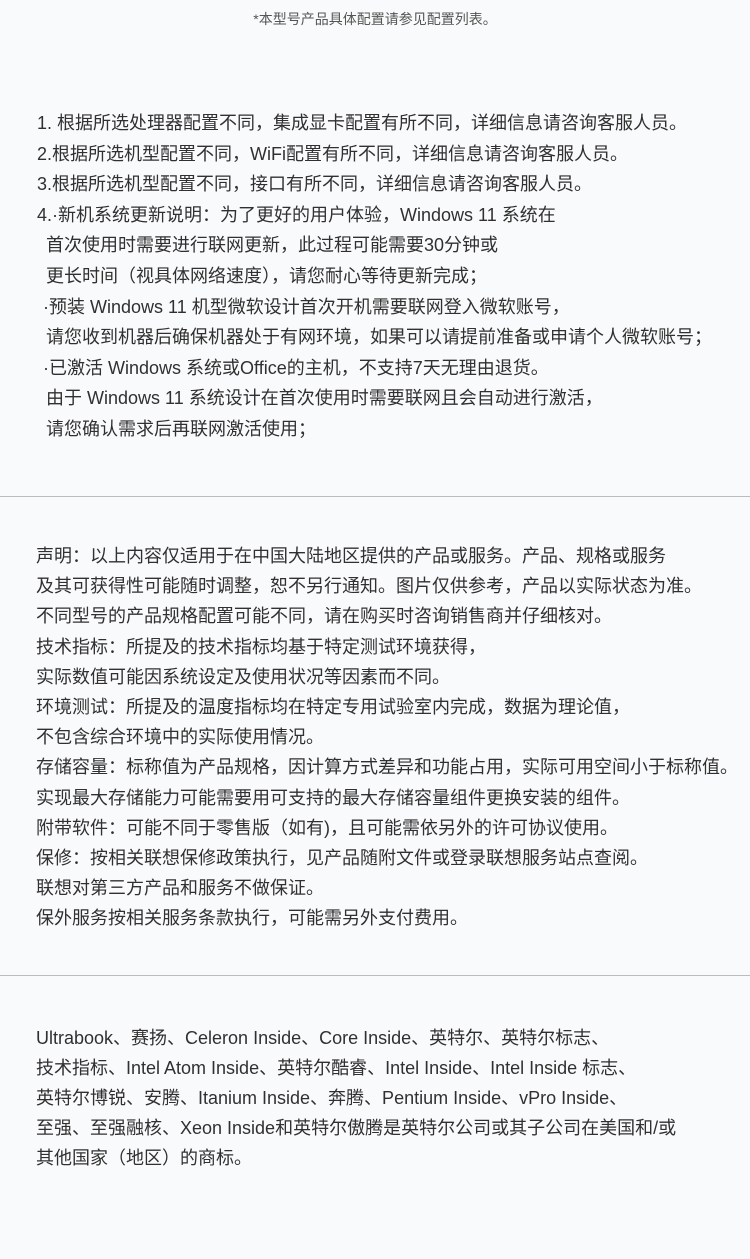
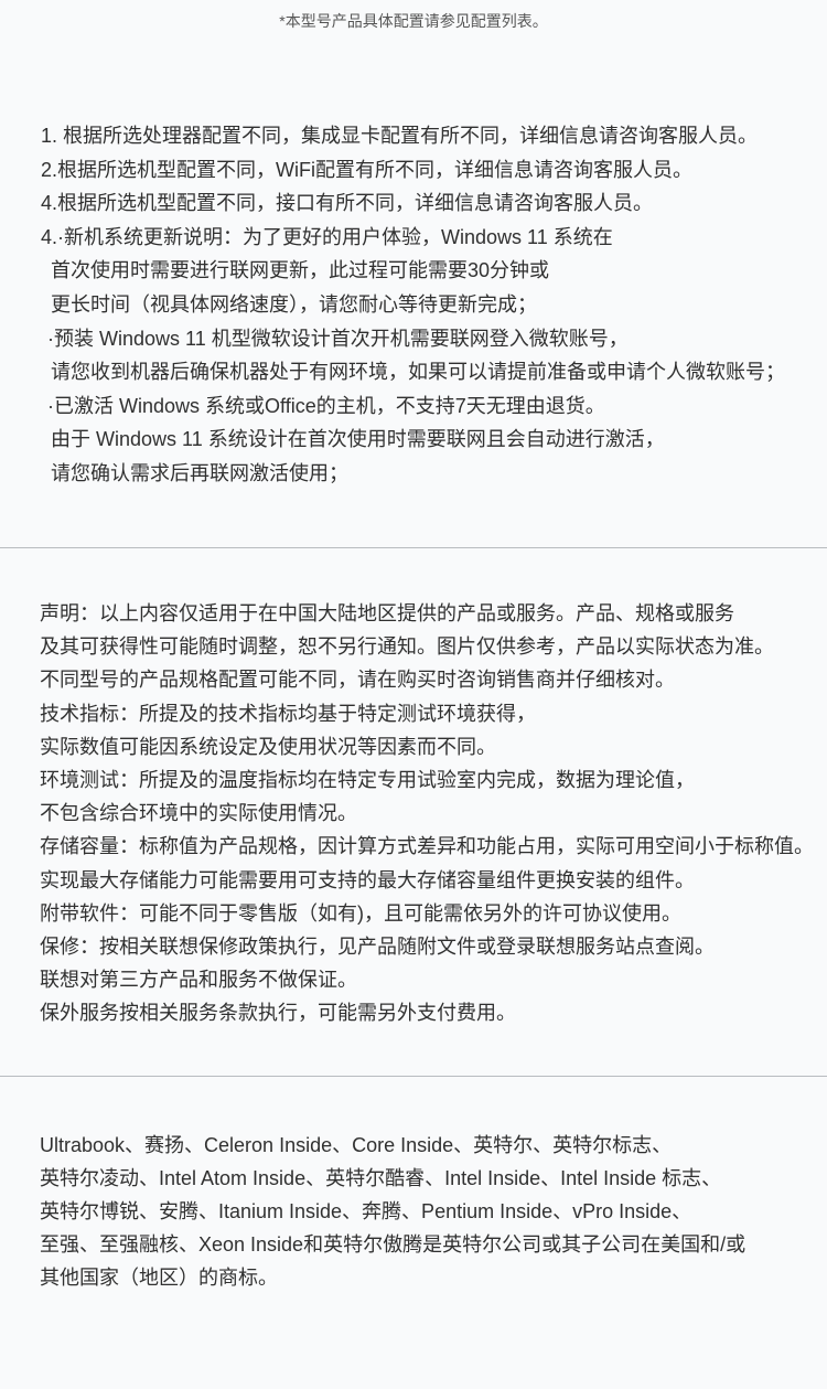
  *本型号产品具体配置请参见配置列表。
  1. 根据所选处理器配置不同，集成显卡配置有所不同，详细信息请咨询客服人员。
  2.根据所选机型配置不同，WiFi配置有所不同，详细信息请咨询客服人员。
- 3.根据所选机型配置不同，接口有所不同，详细信息请咨询客服人员。
+ 4.根据所选机型配置不同，接口有所不同，详细信息请咨询客服人员。
  4.·新机系统更新说明：为了更好的用户体验，Windows 11 系统在
  首次使用时需要进行联网更新，此过程可能需要30分钟或
  更长时间（视具体网络速度），请您耐心等待更新完成；
  ·预装 Windows 11 机型微软设计首次开机需要联网登入微软账号，
  请您收到机器后确保机器处于有网环境，如果可以请提前准备或申请个人微软账号；
  ·已激活 Windows 系统或Office的主机，不支持7天无理由退货。
  由于 Windows 11 系统设计在首次使用时需要联网且会自动进行激活，
  请您确认需求后再联网激活使用；
  声明：以上内容仅适用于在中国大陆地区提供的产品或服务。产品、规格或服务
  及其可获得性可能随时调整，恕不另行通知。图片仅供参考，产品以实际状态为准。
  不同型号的产品规格配置可能不同，请在购买时咨询销售商并仔细核对。
  技术指标：所提及的技术指标均基于特定测试环境获得，
  实际数值可能因系统设定及使用状况等因素而不同。
  环境测试：所提及的温度指标均在特定专用试验室内完成，数据为理论值，
  不包含综合环境中的实际使用情况。
  存储容量：标称值为产品规格，因计算方式差异和功能占用，实际可用空间小于标称值。
  实现最大存储能力可能需要用可支持的最大存储容量组件更换安装的组件。
  附带软件：可能不同于零售版（如有)，且可能需依另外的许可协议使用。
  保修：按相关联想保修政策执行，见产品随附文件或登录联想服务站点查阅。
  联想对第三方产品和服务不做保证。
  保外服务按相关服务条款执行，可能需另外支付费用。
  Ultrabook、赛扬、Celeron Inside、Core Inside、英特尔、英特尔标志、
- 技术指标、Intel Atom Inside、英特尔酷睿、Intel Inside、Intel Inside 标志、
+ 英特尔凌动、Intel Atom Inside、英特尔酷睿、Intel Inside、Intel Inside 标志、
  英特尔博锐、安腾、Itanium Inside、奔腾、Pentium Inside、vPro Inside、
  至强、至强融核、Xeon Inside和英特尔傲腾是英特尔公司或其子公司在美国和/或
  其他国家（地区）的商标。
